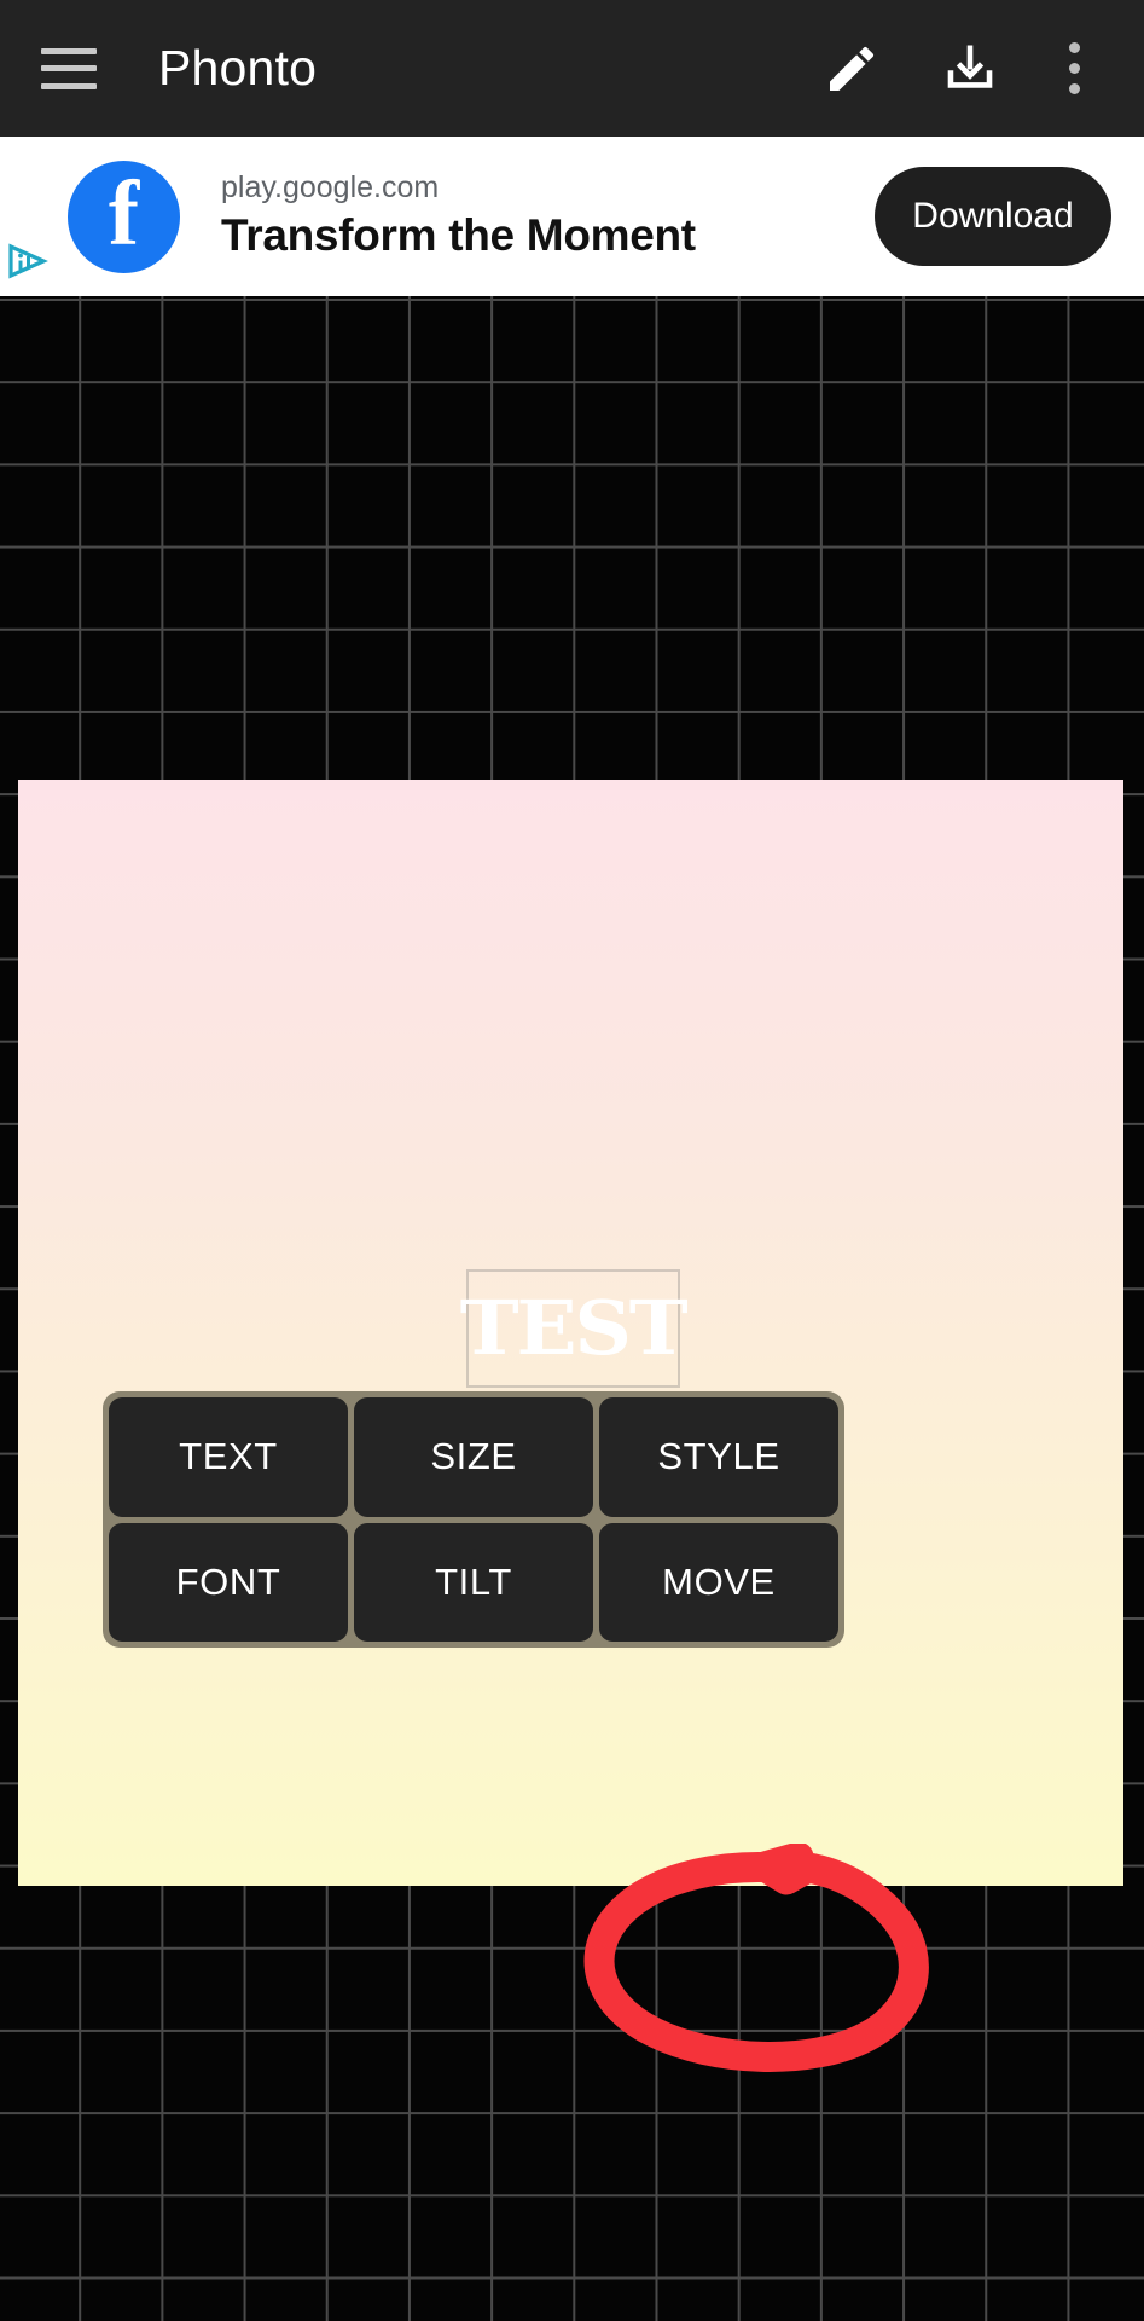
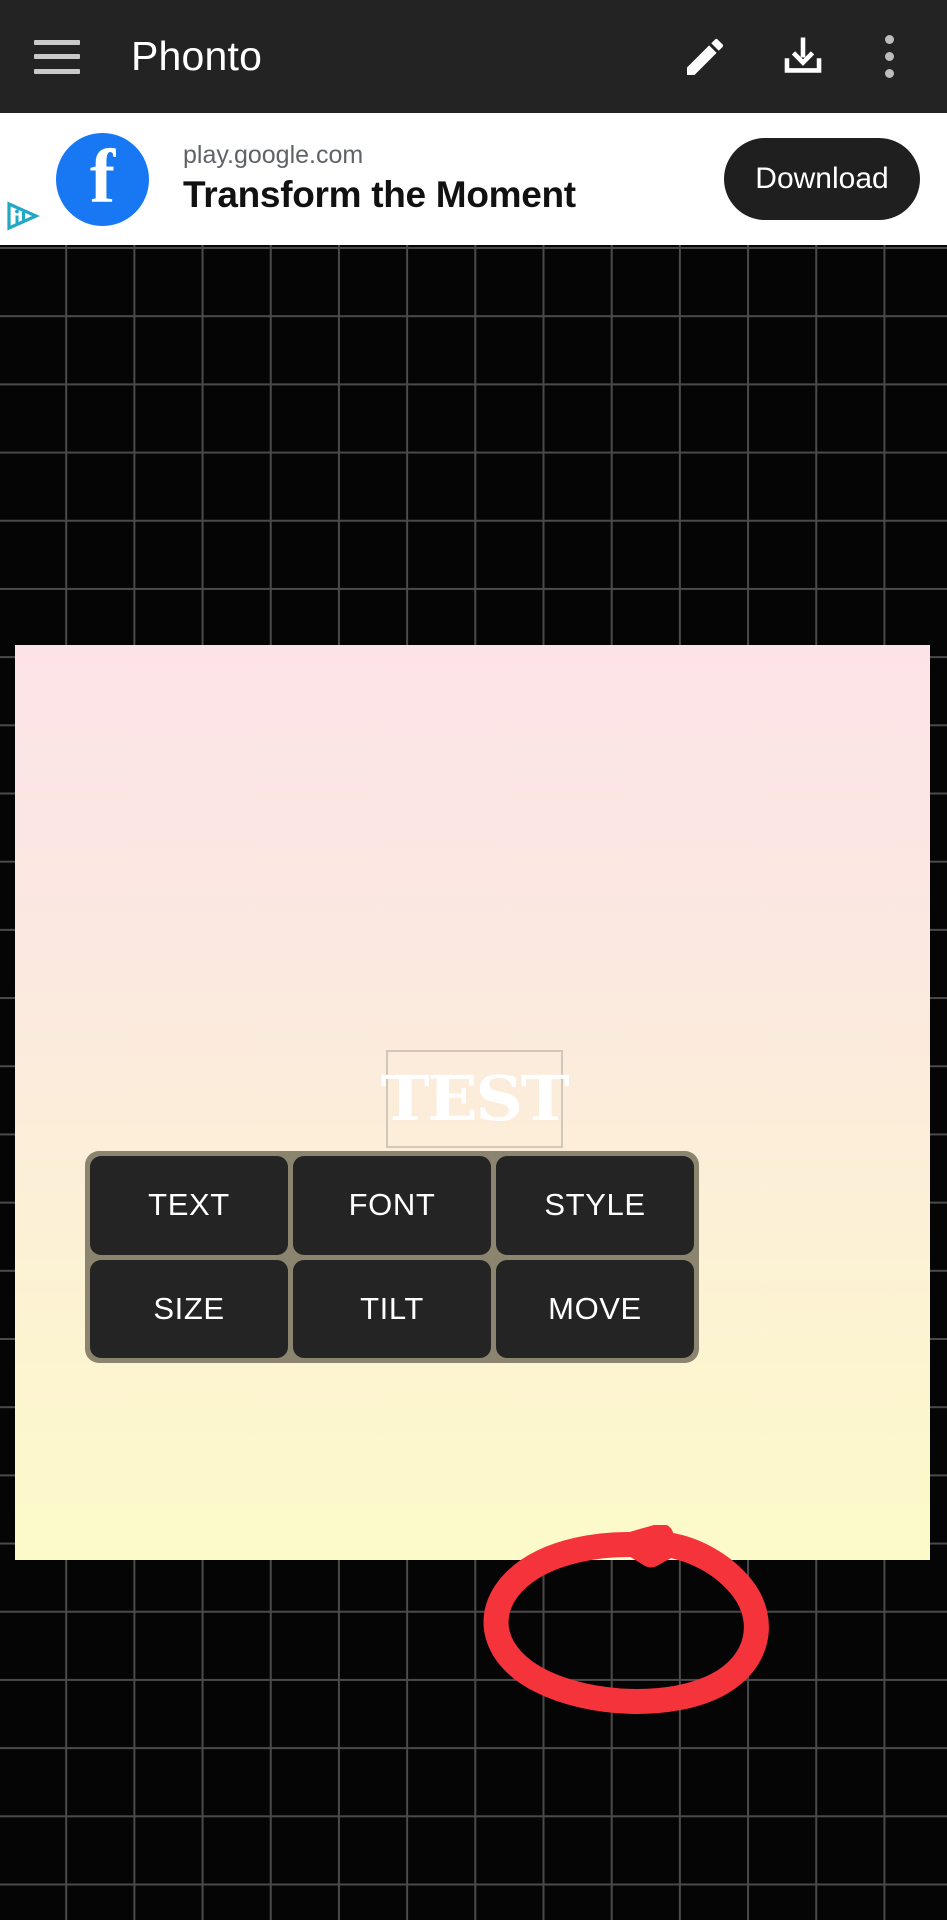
  Phonto
  play.google.com
  Transform the Moment
  Download
  TEST
  TEXT
- SIZE
+ FONT
  STYLE
- FONT
+ SIZE
  TILT
  MOVE
